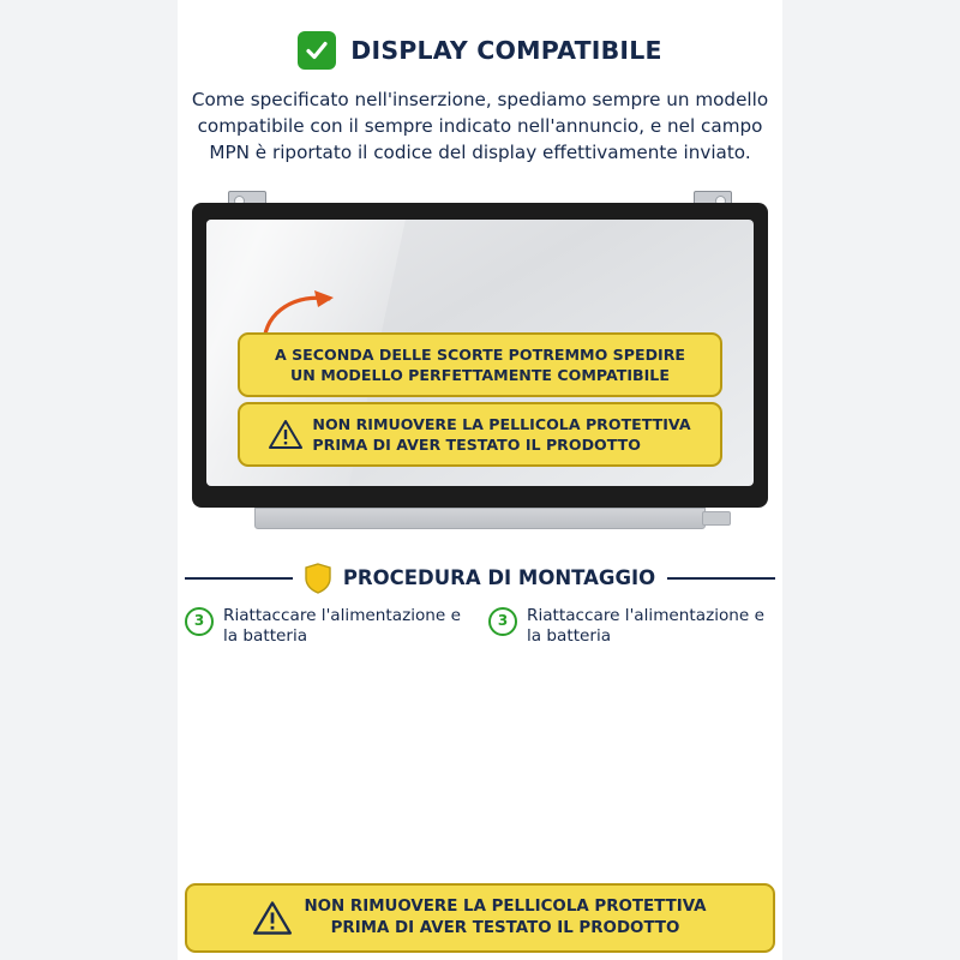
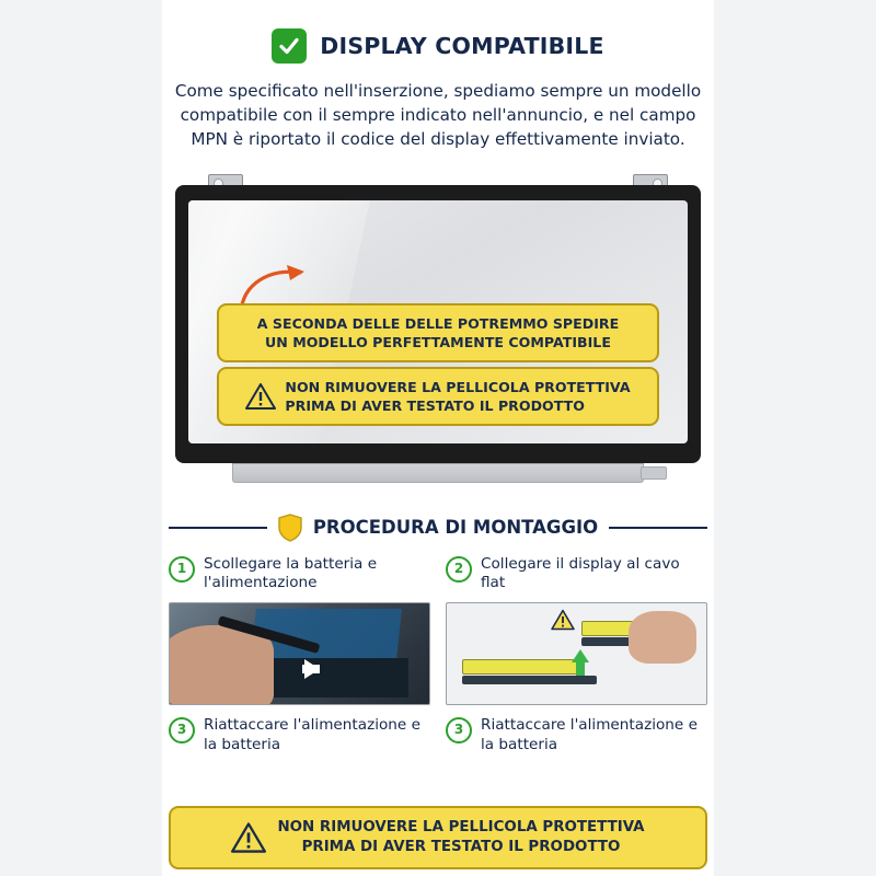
  DISPLAY COMPATIBILE
  Come specificato nell'inserzione, spediamo sempre un modello compatibile con il sempre indicato nell'annuncio, e nel campo MPN è riportato il codice del display effettivamente inviato.
- A SECONDA DELLE SCORTE POTREMMO SPEDIRE
+ A SECONDA DELLE DELLE POTREMMO SPEDIRE
  UN MODELLO PERFETTAMENTE COMPATIBILE
  NON RIMUOVERE LA PELLICOLA PROTETTIVA
  PRIMA DI AVER TESTATO IL PRODOTTO
  PROCEDURA DI MONTAGGIO
+ 1
+ Scollegare la batteria e l'alimentazione
+ 2
+ Collegare il display al cavo flat
  3
  Riattaccare l'alimentazione e la batteria
  3
  Riattaccare l'alimentazione e la batteria
  NON RIMUOVERE LA PELLICOLA PROTETTIVA
  PRIMA DI AVER TESTATO IL PRODOTTO
